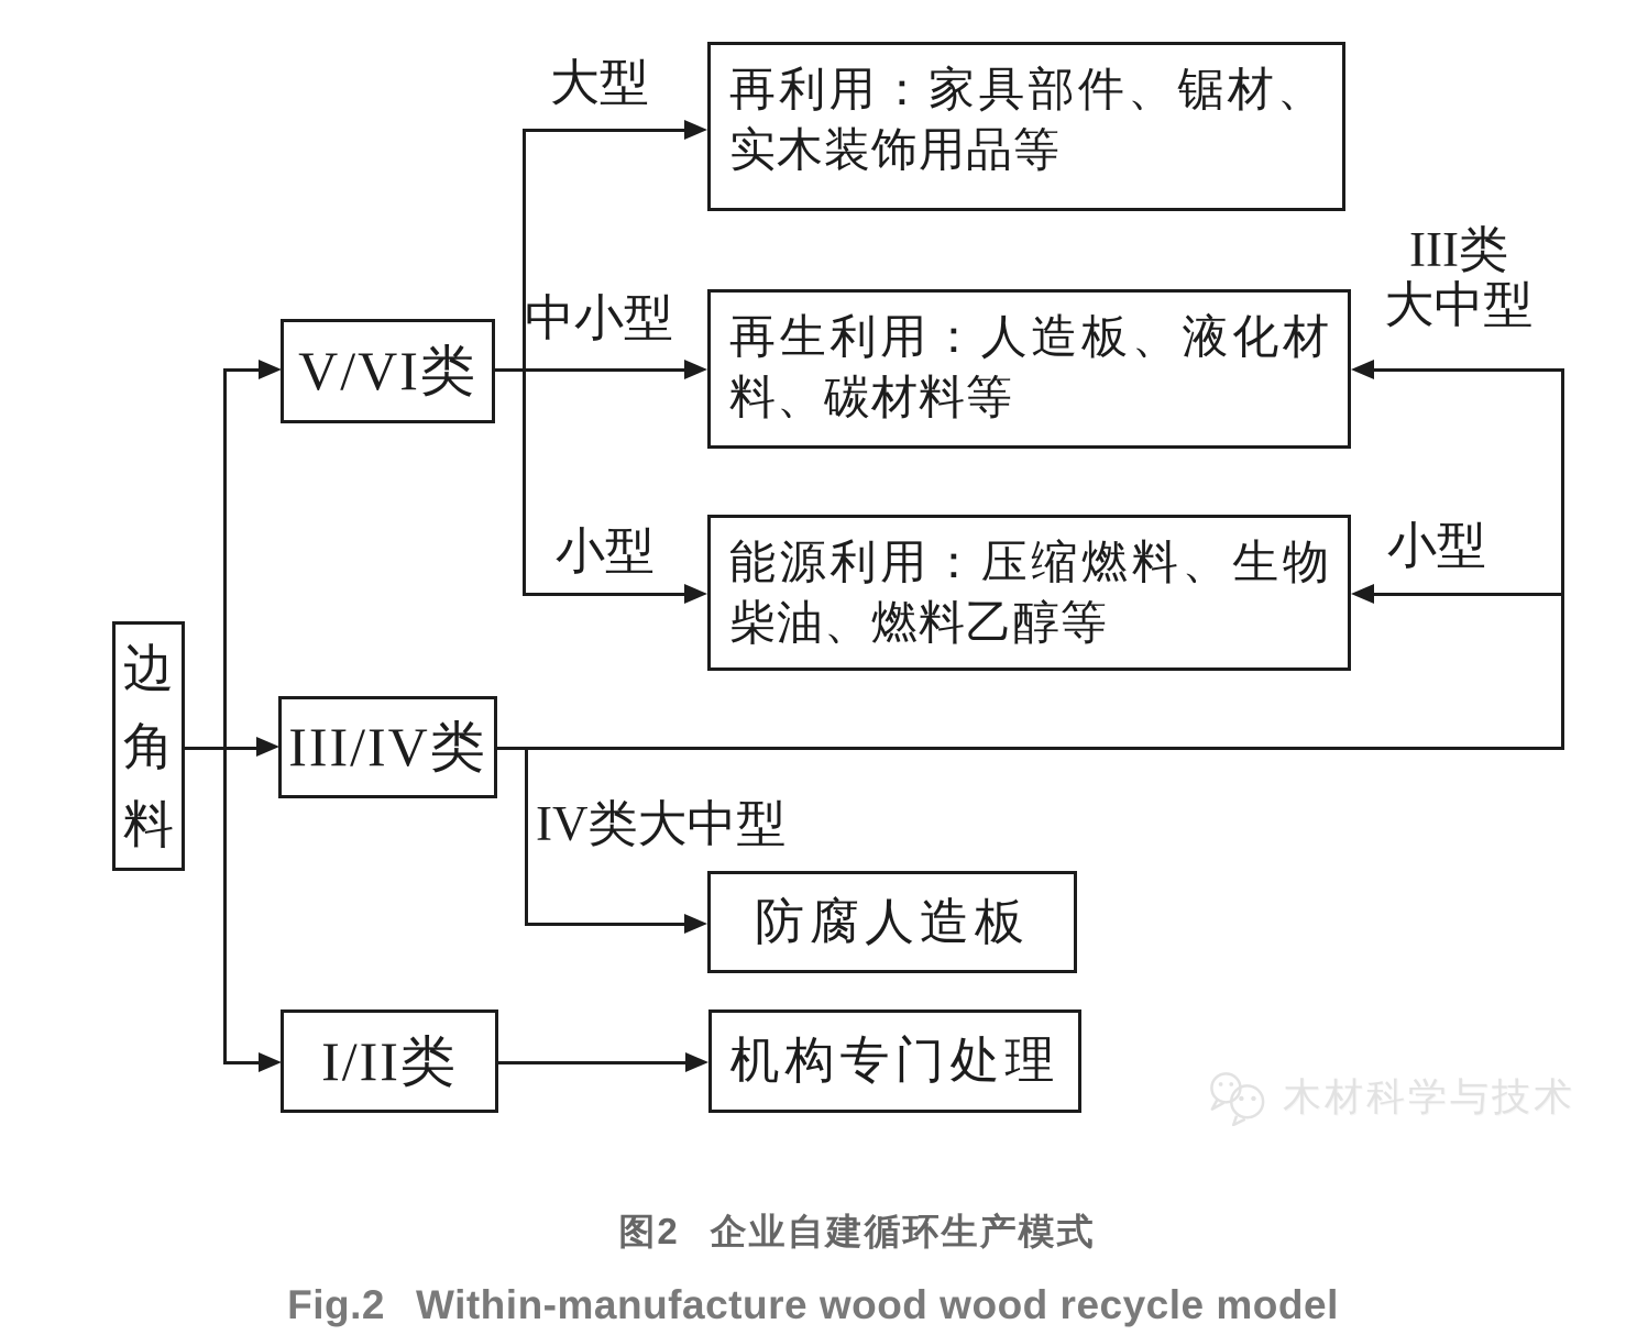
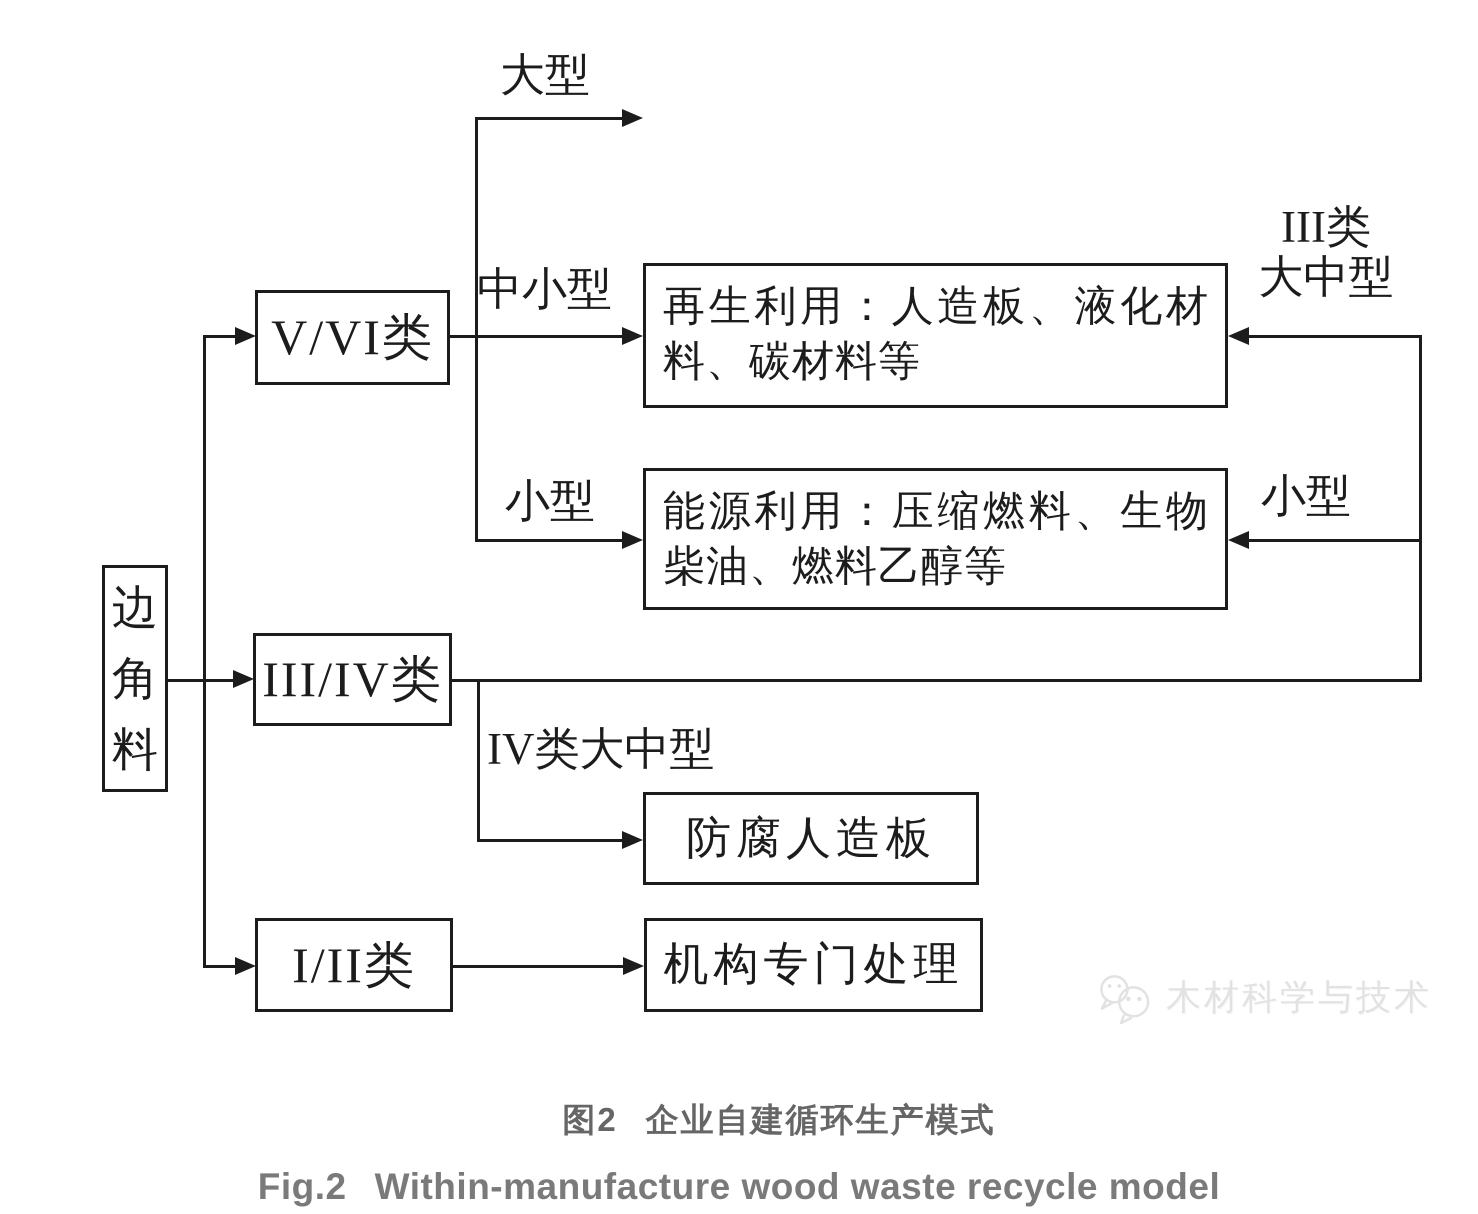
  边角料
  V/VI类
  III/IV类
  I/II类
- 再利用：家具部件、锯材、实木装饰用品等
  再生利用：人造板、液化材料、碳材料等
  能源利用：压缩燃料、生物柴油、燃料乙醇等
  防腐人造板
  机构专门处理
  大型
  中小型
  小型
  III类
  大中型
  小型
  IV类大中型
  木材科学与技术
  图2 企业自建循环生产模式
- Fig.2 Within-manufacture wood wood recycle model
+ Fig.2 Within-manufacture wood waste recycle model
